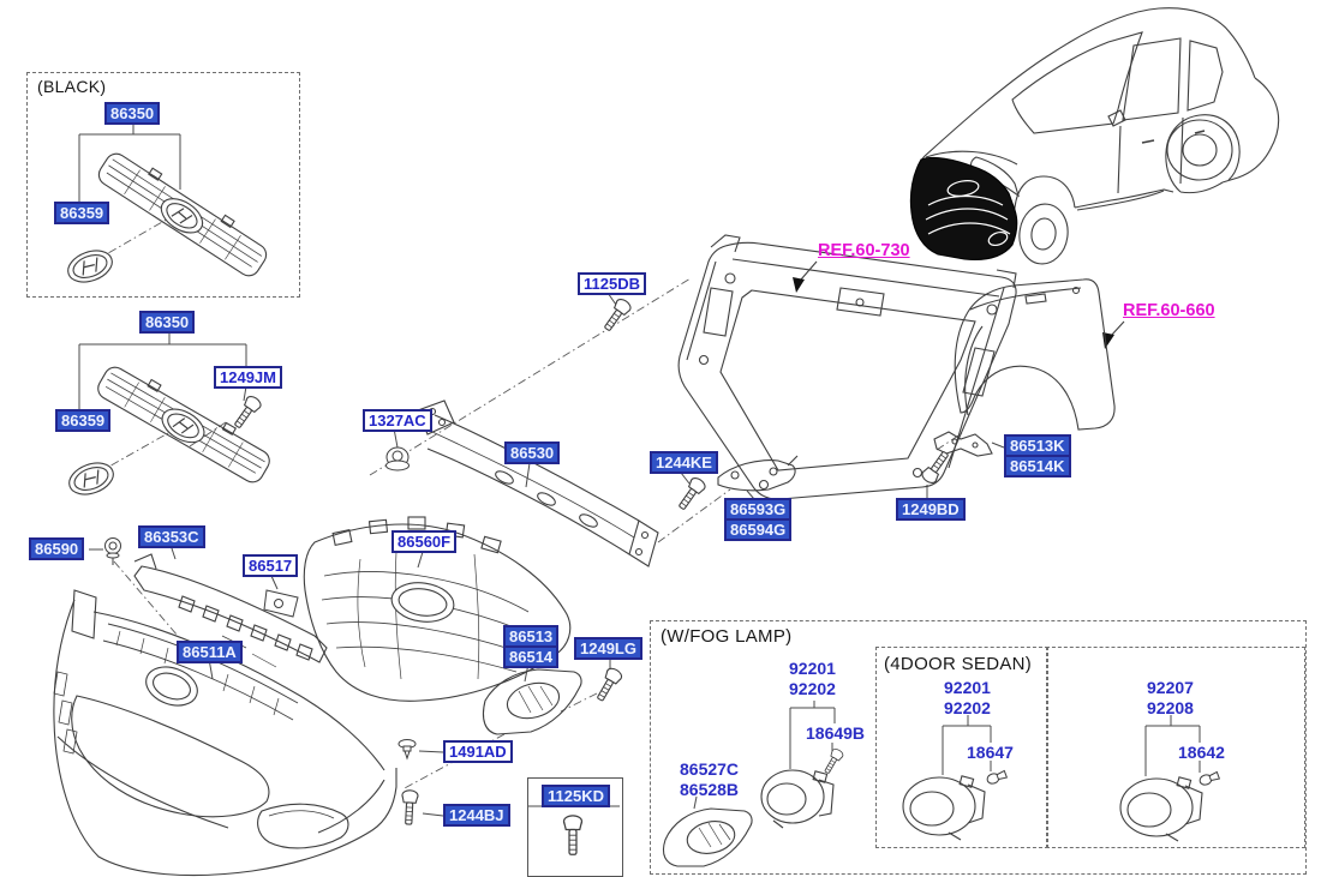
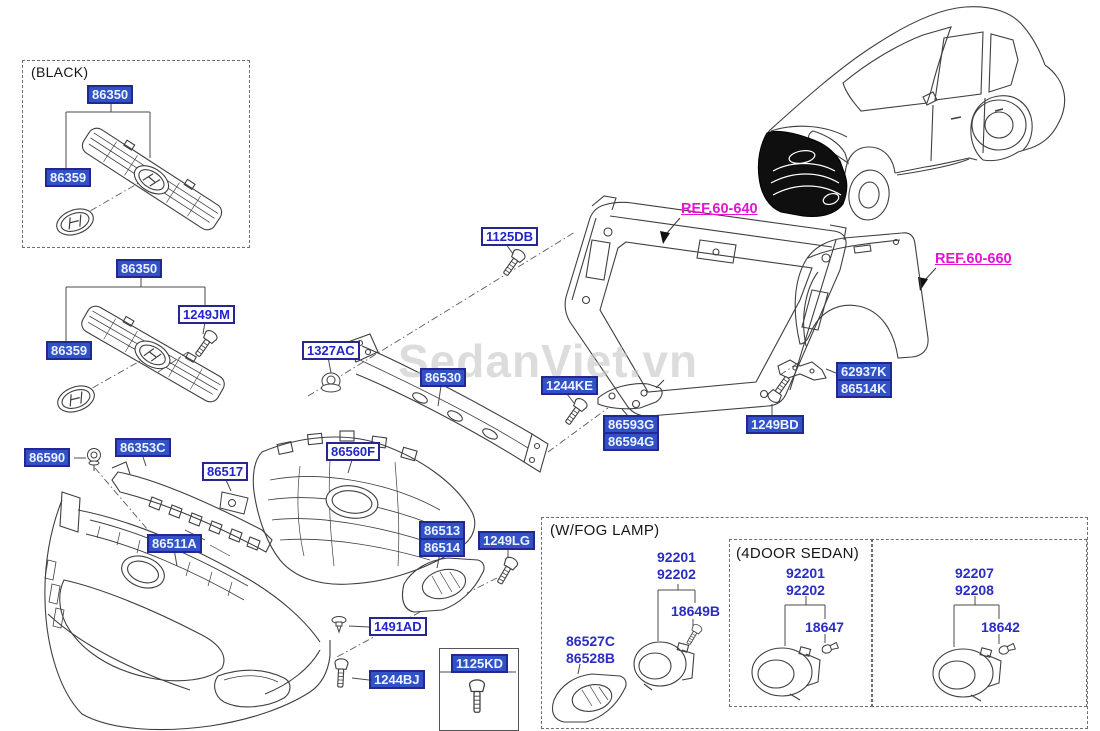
+ SedanViet.vn
  (BLACK)
  (W/FOG LAMP)
  (4DOOR SEDAN)
- REF.60-730
+ REF.60-640
  REF.60-660
  86350
  86359
  86350
  1249JM
  86359
  1125DB
  1327AC
  86530
  1244KE
  86593G
  86594G
  1249BD
- 86513K
+ 62937K
  86514K
  86590
  86353C
  86517
  86560F
  86511A
  86513
  86514
  1249LG
  1491AD
  1244BJ
  1125KD
  92201
  92202
  18649B
  86527C
  86528B
  92201
  92202
  18647
  92207
  92208
  18642
